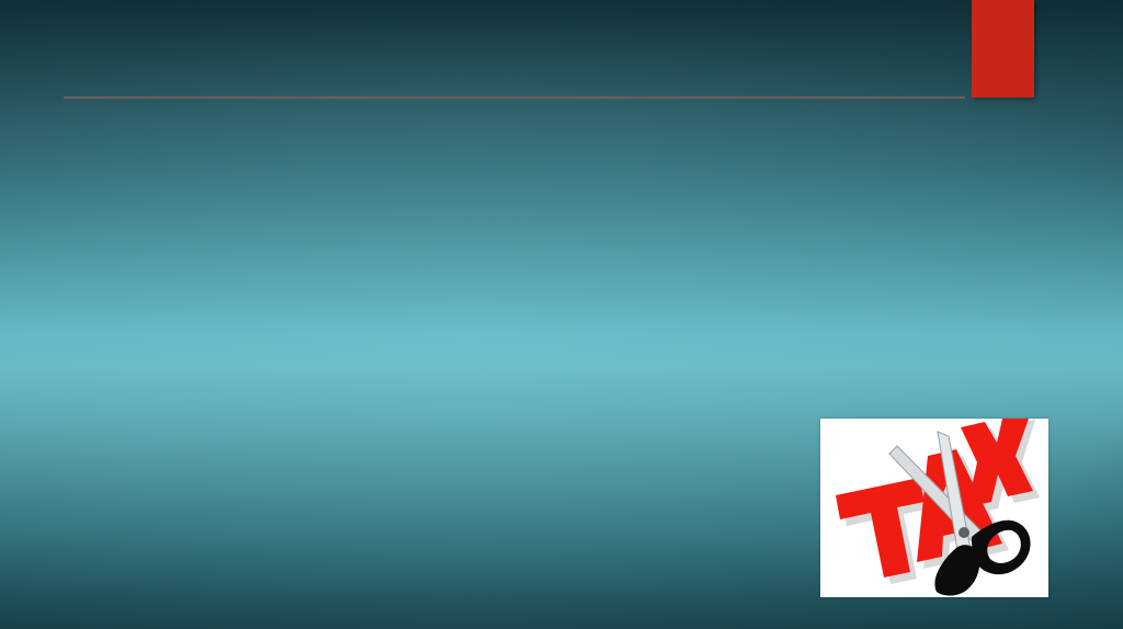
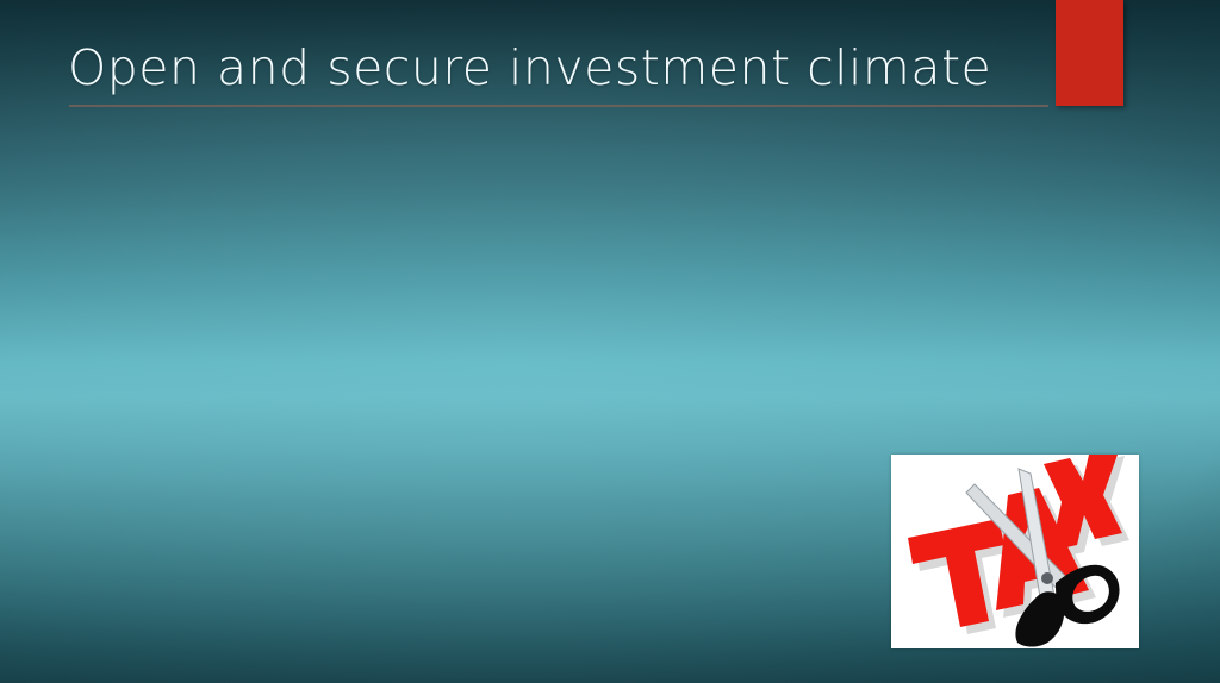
+ Open and secure investment climate
